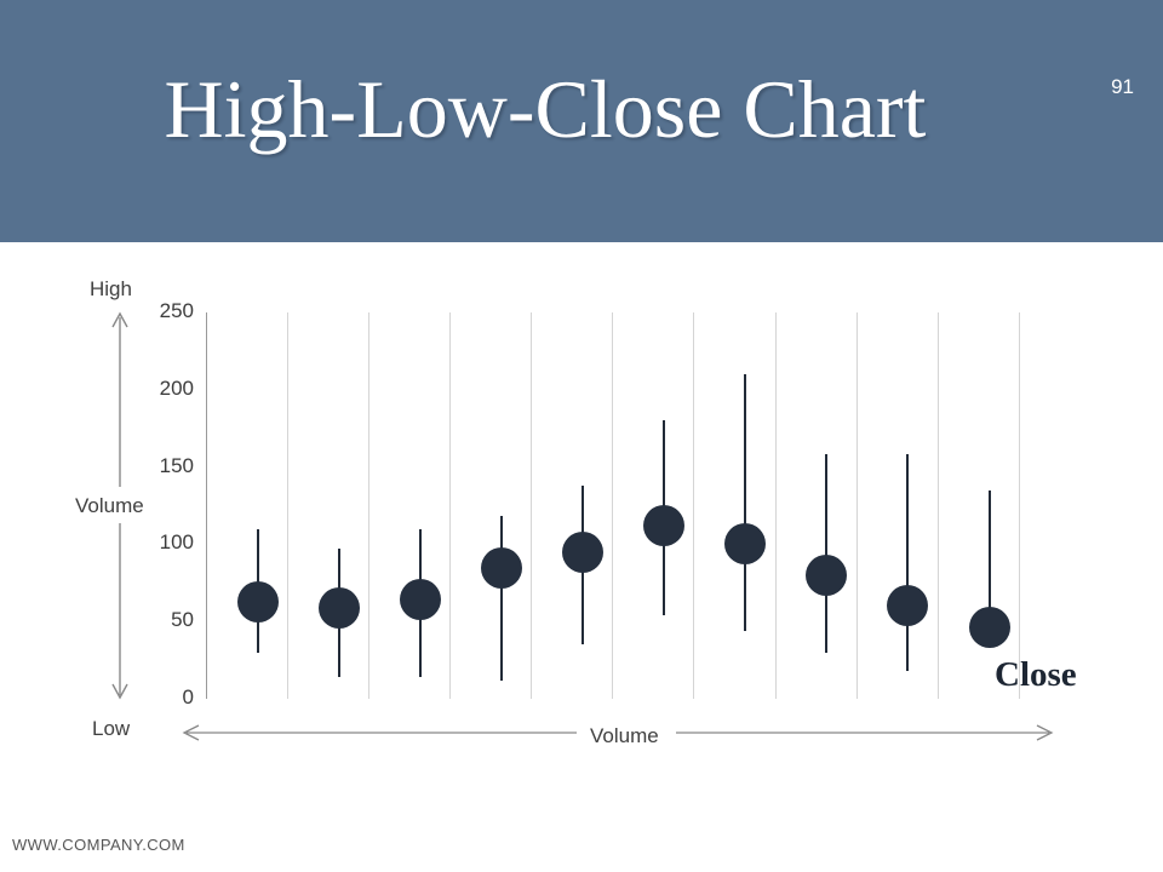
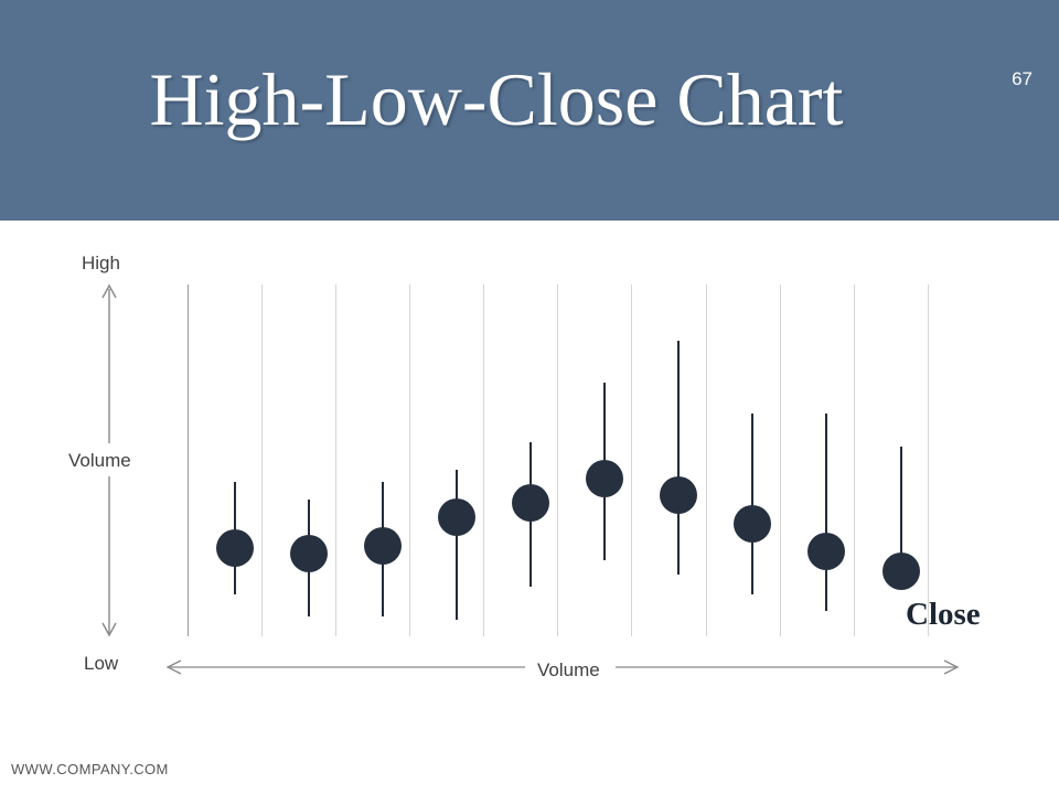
  High-Low-Close Chart
- 91
+ 67
  High
  Low
  Volume
  Volume
- 250
- 200
- 150
- 100
- 50
- 0
  Close
  WWW.COMPANY.COM
